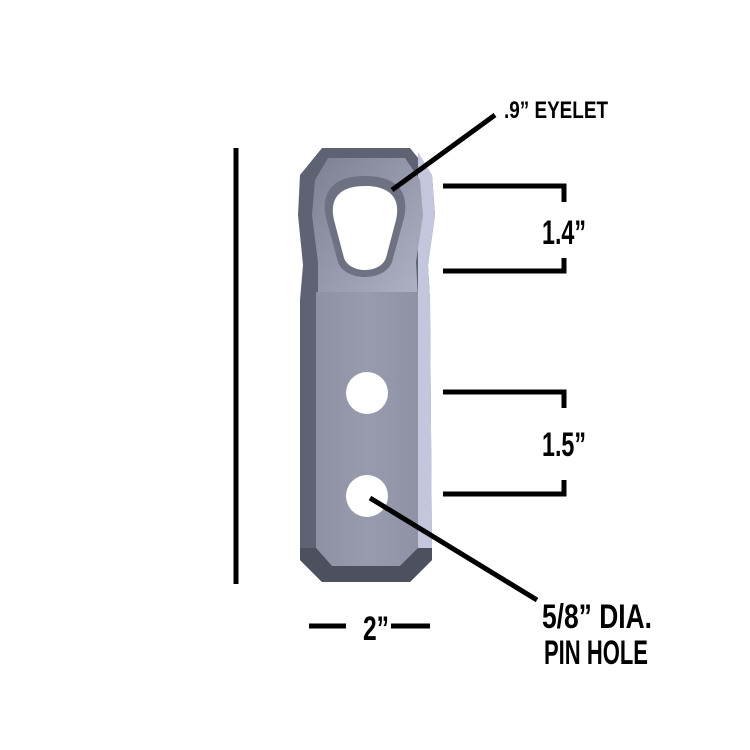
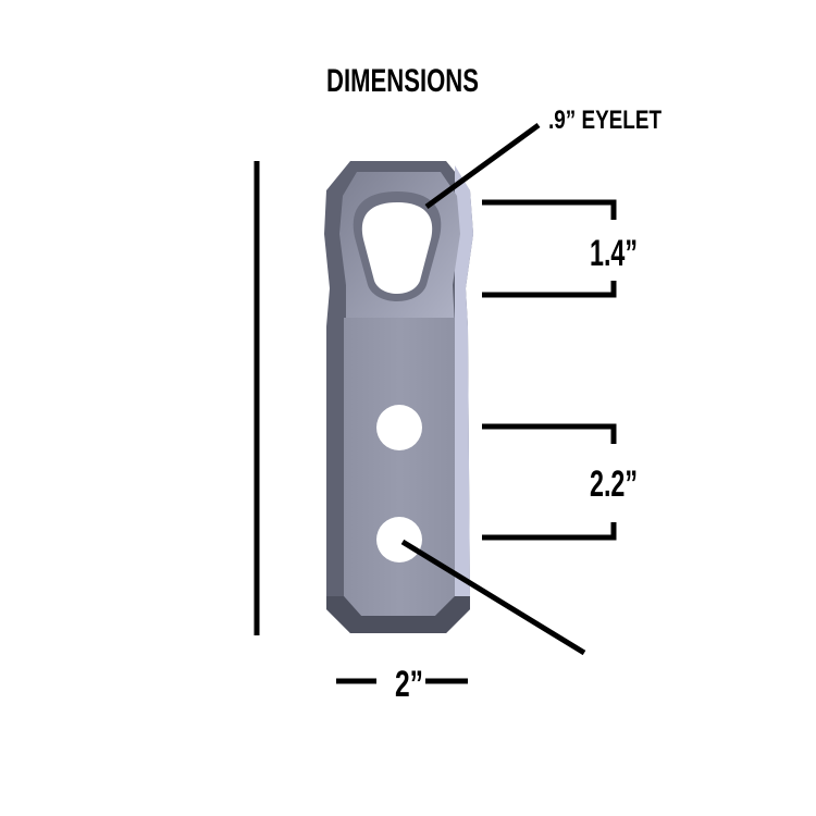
+ DIMENSIONS
  .9” EYELET
  1.4”
- 1.5”
+ 2.2”
  2”
- 5/8” DIA.
- PIN HOLE
